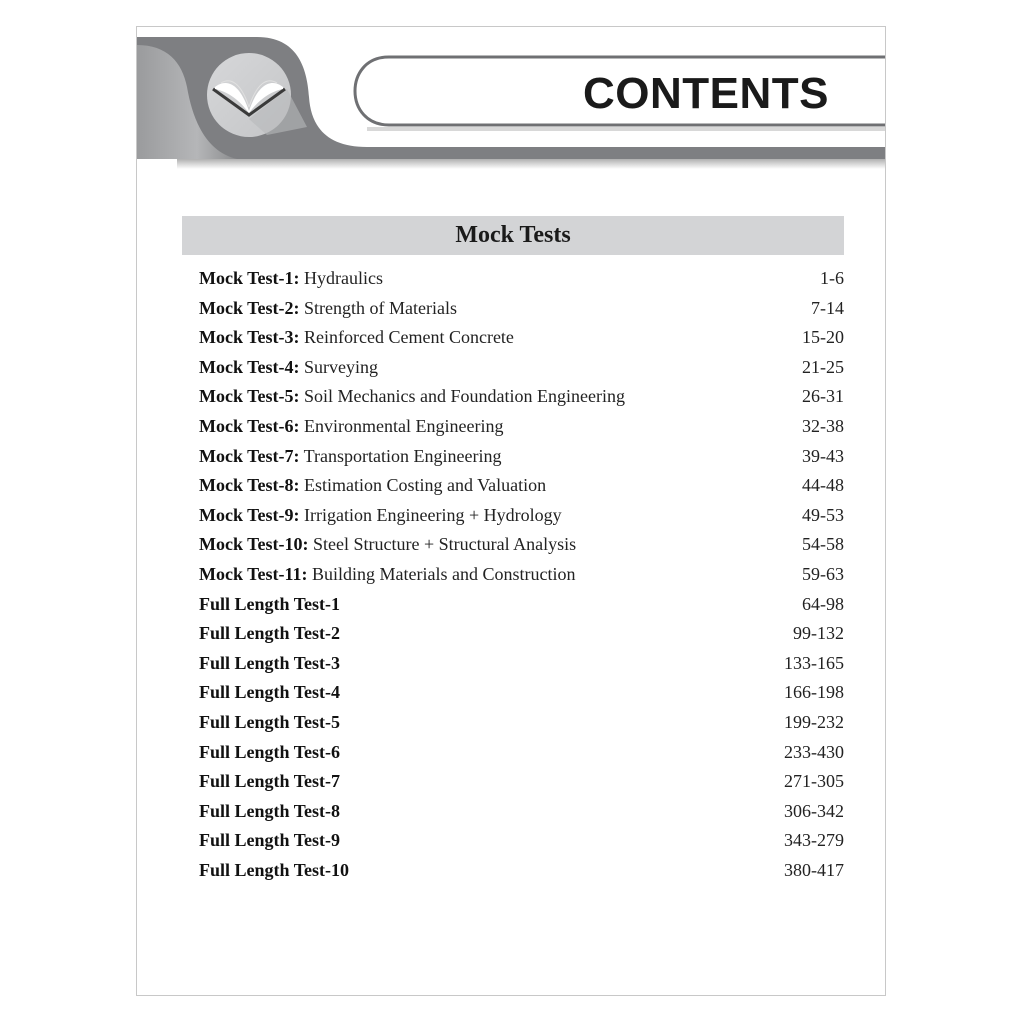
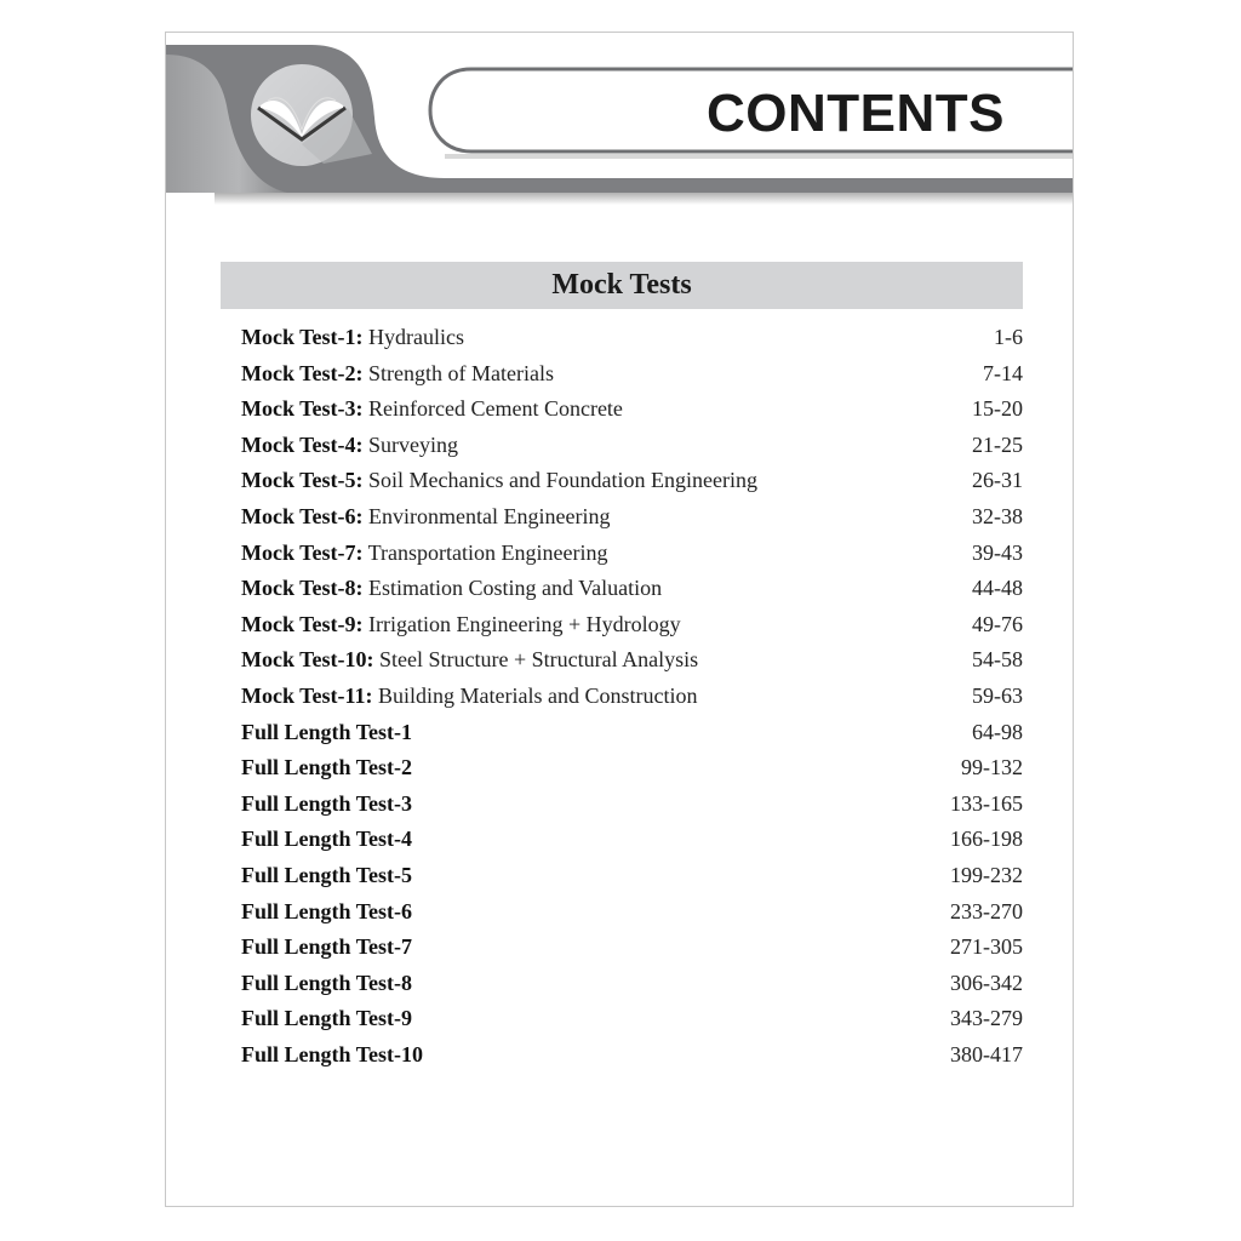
  CONTENTS
  Mock Tests
  Mock Test-1: Hydraulics
  1-6
  Mock Test-2: Strength of Materials
  7-14
  Mock Test-3: Reinforced Cement Concrete
  15-20
  Mock Test-4: Surveying
  21-25
  Mock Test-5: Soil Mechanics and Foundation Engineering
  26-31
  Mock Test-6: Environmental Engineering
  32-38
  Mock Test-7: Transportation Engineering
  39-43
  Mock Test-8: Estimation Costing and Valuation
  44-48
  Mock Test-9: Irrigation Engineering + Hydrology
- 49-53
+ 49-76
  Mock Test-10: Steel Structure + Structural Analysis
  54-58
  Mock Test-11: Building Materials and Construction
  59-63
  Full Length Test-1
  64-98
  Full Length Test-2
  99-132
  Full Length Test-3
  133-165
  Full Length Test-4
  166-198
  Full Length Test-5
  199-232
  Full Length Test-6
- 233-430
+ 233-270
  Full Length Test-7
  271-305
  Full Length Test-8
  306-342
  Full Length Test-9
  343-279
  Full Length Test-10
  380-417
